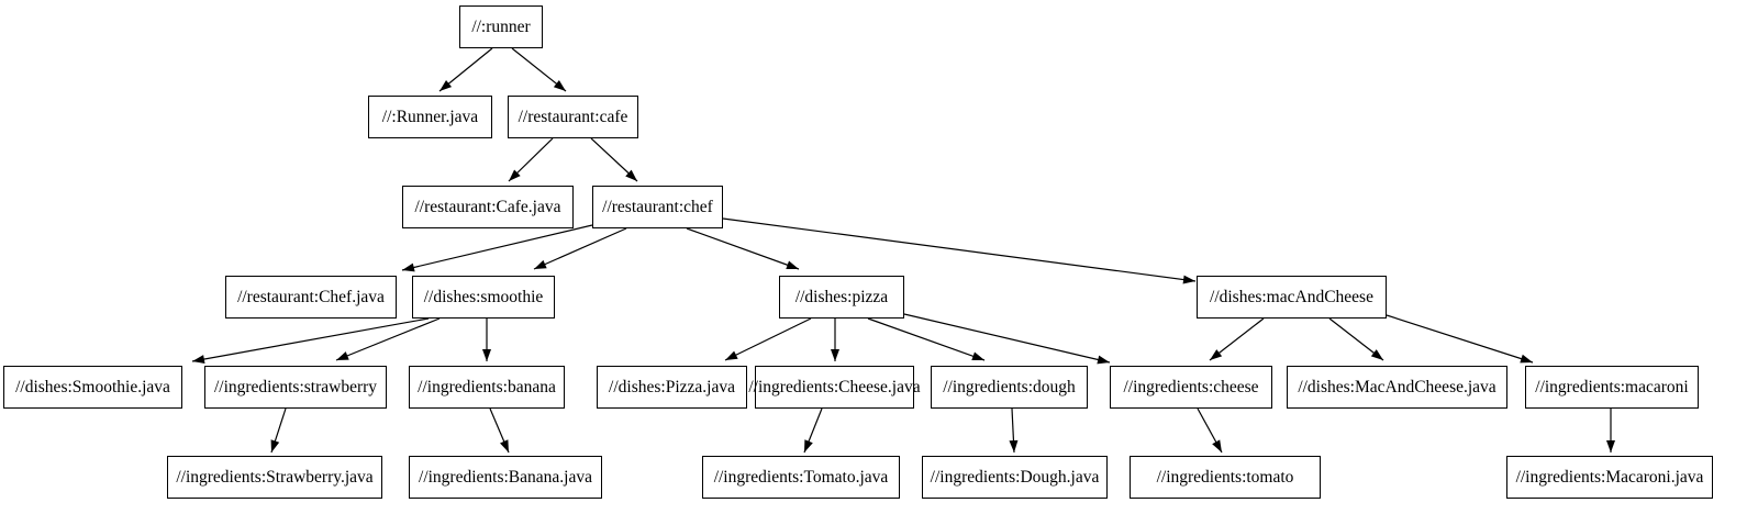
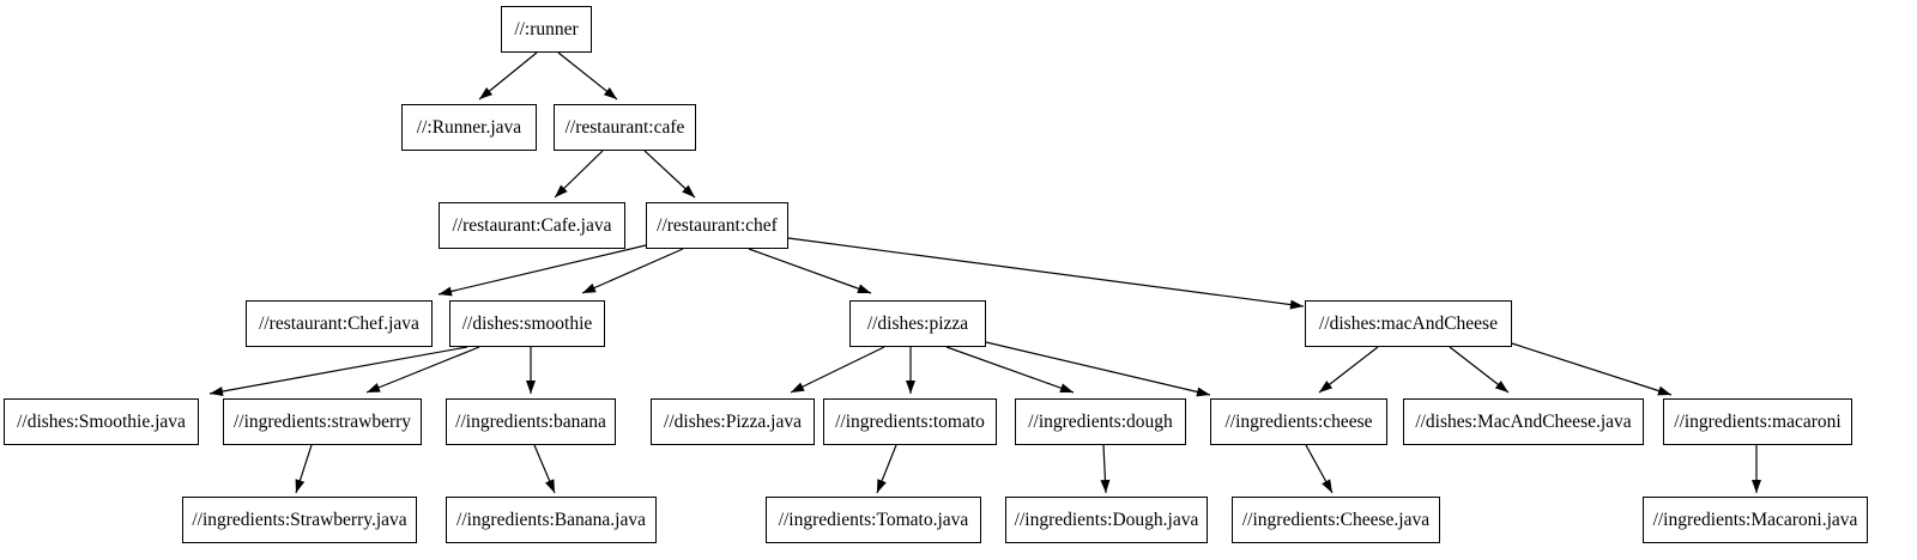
  //:runner
  //:Runner.java
  //restaurant:cafe
  //restaurant:Cafe.java
  //restaurant:chef
  //restaurant:Chef.java
  //dishes:smoothie
  //dishes:pizza
  //dishes:macAndCheese
  //dishes:Smoothie.java
  //ingredients:strawberry
  //ingredients:banana
  //dishes:Pizza.java
- //ingredients:Cheese.java
+ //ingredients:tomato
  //ingredients:dough
  //ingredients:cheese
  //dishes:MacAndCheese.java
  //ingredients:macaroni
  //ingredients:Strawberry.java
  //ingredients:Banana.java
  //ingredients:Tomato.java
  //ingredients:Dough.java
- //ingredients:tomato
+ //ingredients:Cheese.java
  //ingredients:Macaroni.java
